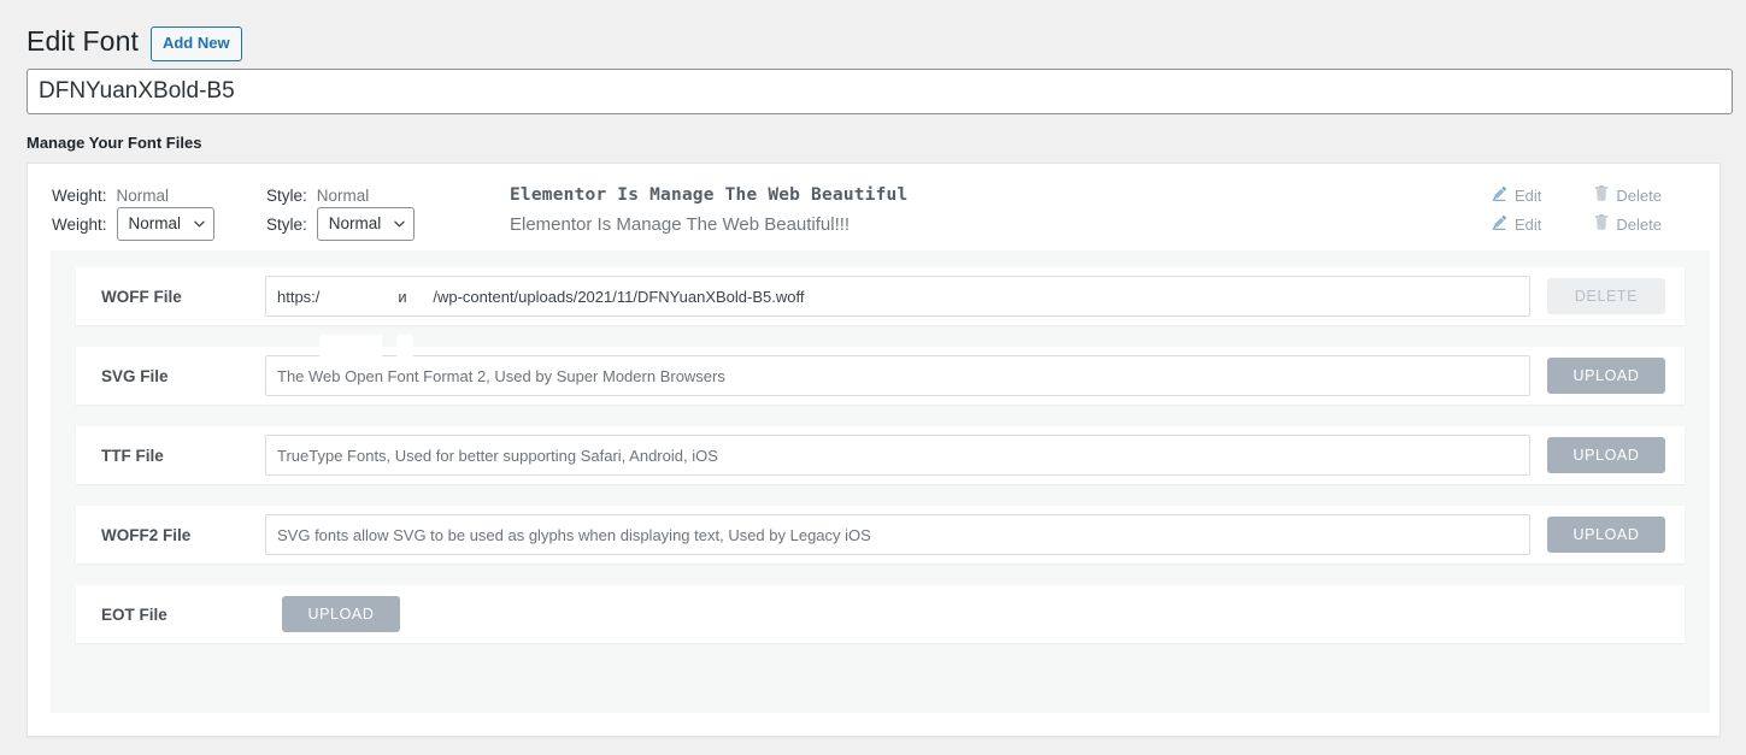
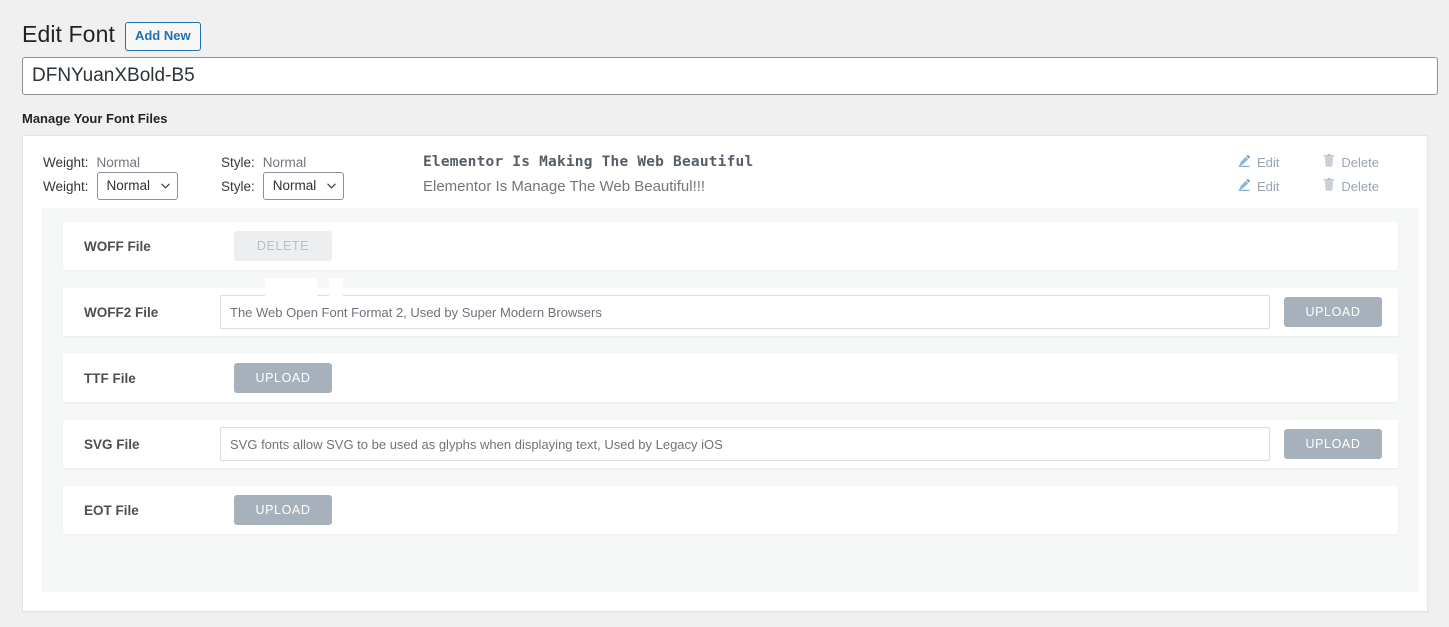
  Edit Font
  Add New
  DFNYuanXBold-B5
  Manage Your Font Files
  Weight:
  Normal
  Style:
  Normal
- Elementor Is Manage The Web Beautiful
+ Elementor Is Making The Web Beautiful
  Edit
  Delete
  Weight:
  Normal
  Style:
  Normal
  Elementor Is Manage The Web Beautiful!!!
  Edit
  Delete
  WOFF File
- https:/ ᴎ /wp-content/uploads/2021/11/DFNYuanXBold-B5.woff
  DELETE
- SVG File
+ WOFF2 File
  The Web Open Font Format 2, Used by Super Modern Browsers
  UPLOAD
  TTF File
- TrueType Fonts, Used for better supporting Safari, Android, iOS
  UPLOAD
- WOFF2 File
+ SVG File
  SVG fonts allow SVG to be used as glyphs when displaying text, Used by Legacy iOS
  UPLOAD
  EOT File
  UPLOAD
